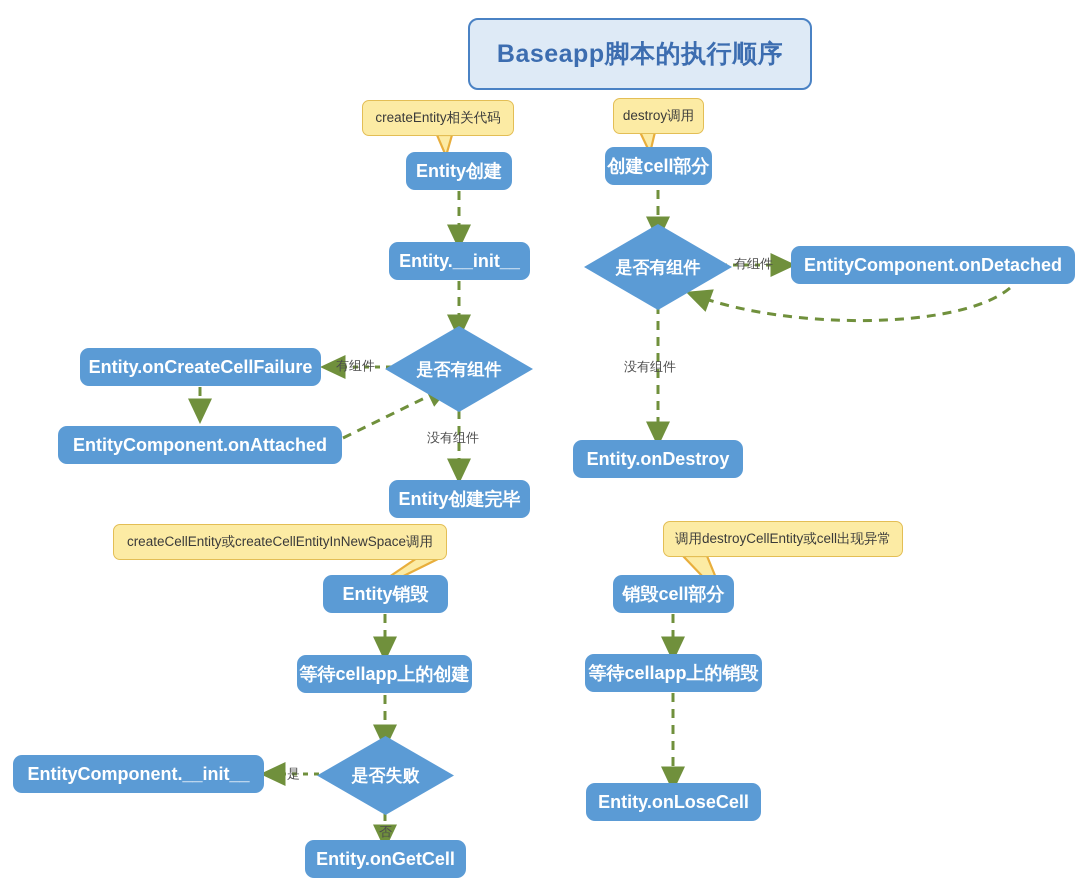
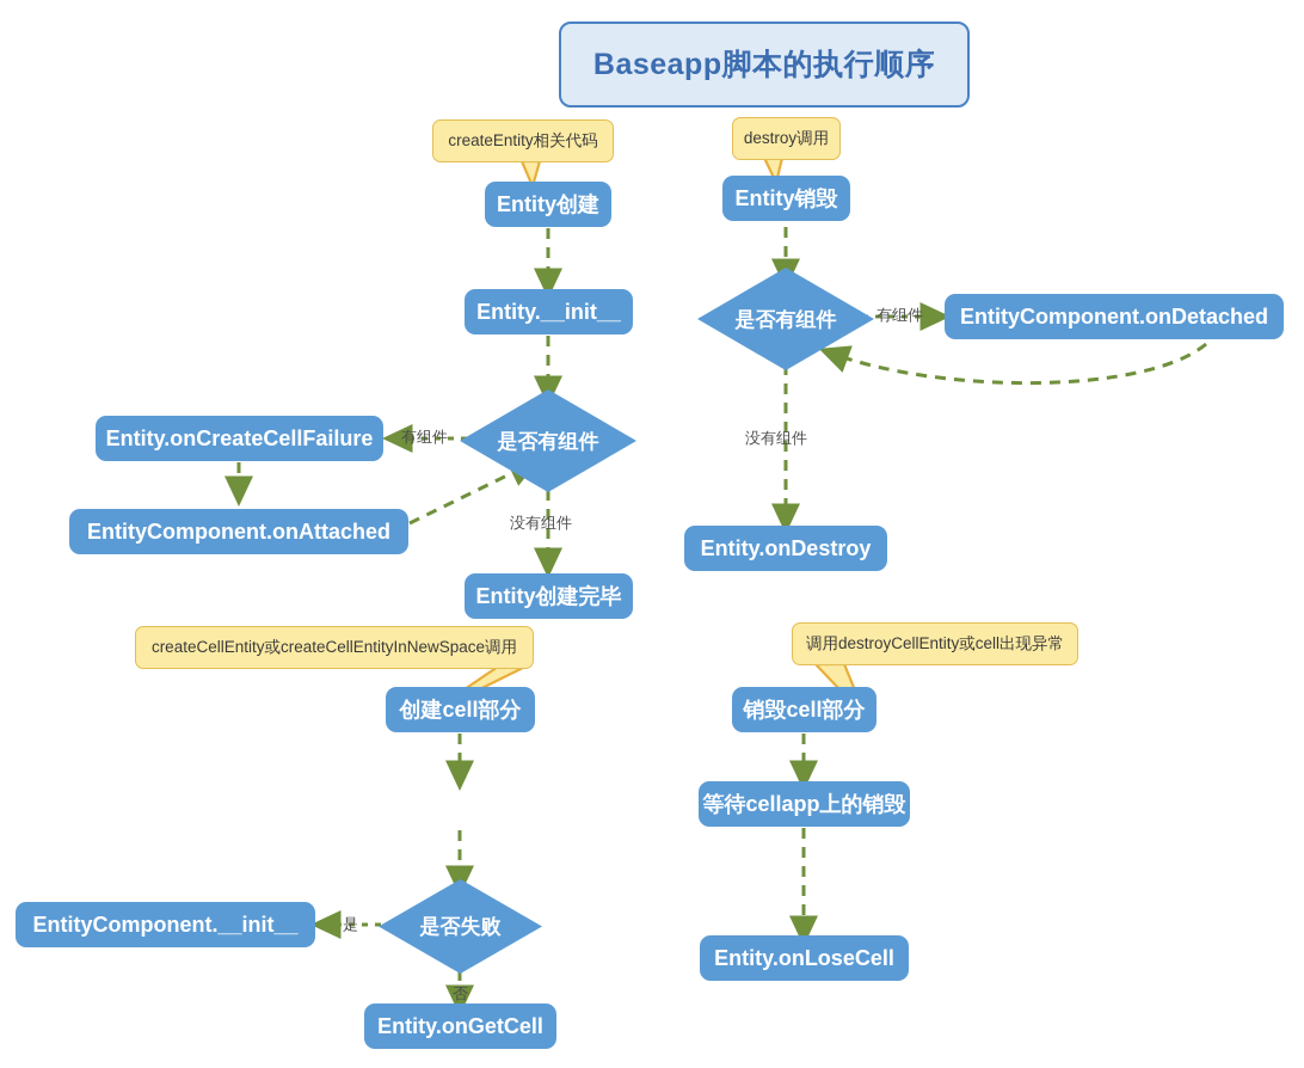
  Baseapp脚本的执行顺序
  createEntity相关代码
  destroy调用
  createCellEntity或createCellEntityInNewSpace调用
  调用destroyCellEntity或cell出现异常
  Entity创建
  Entity.__init__
  Entity.onCreateCellFailure
  EntityComponent.onAttached
  Entity创建完毕
- 创建cell部分
+ Entity销毁
  EntityComponent.onDetached
  Entity.onDestroy
- Entity销毁
+ 创建cell部分
- 等待cellapp上的创建
  EntityComponent.__init__
  Entity.onGetCell
  销毁cell部分
  等待cellapp上的销毁
  Entity.onLoseCell
  是否有组件
  是否有组件
  是否失败
  有组件
  没有组件
  有组件
  没有组件
  是
